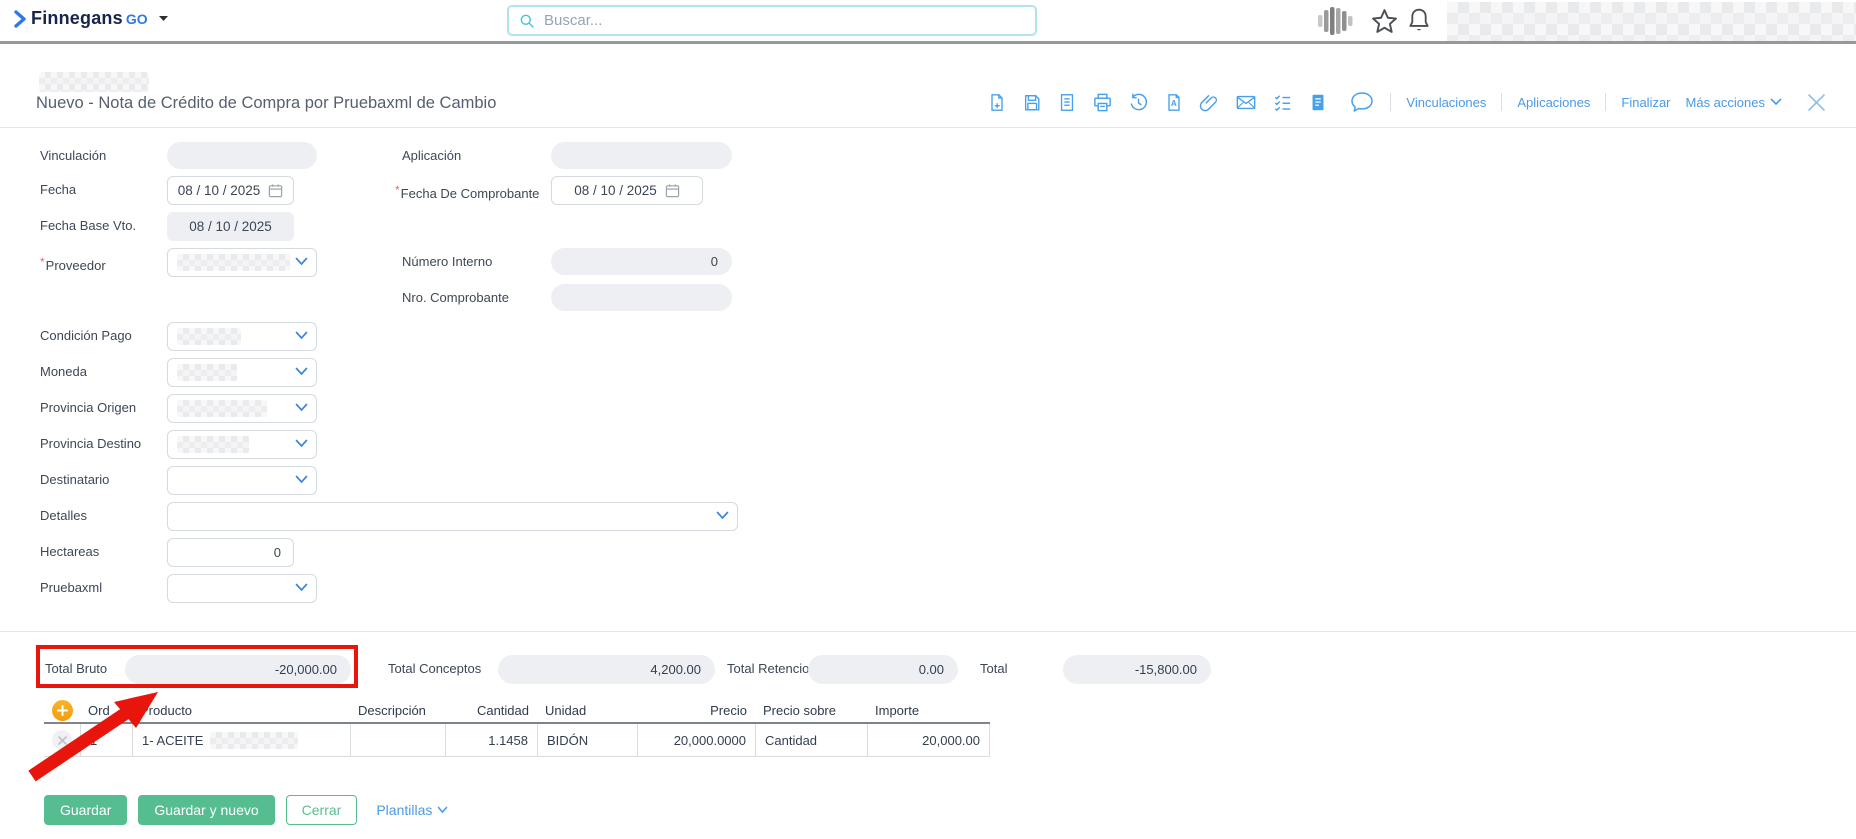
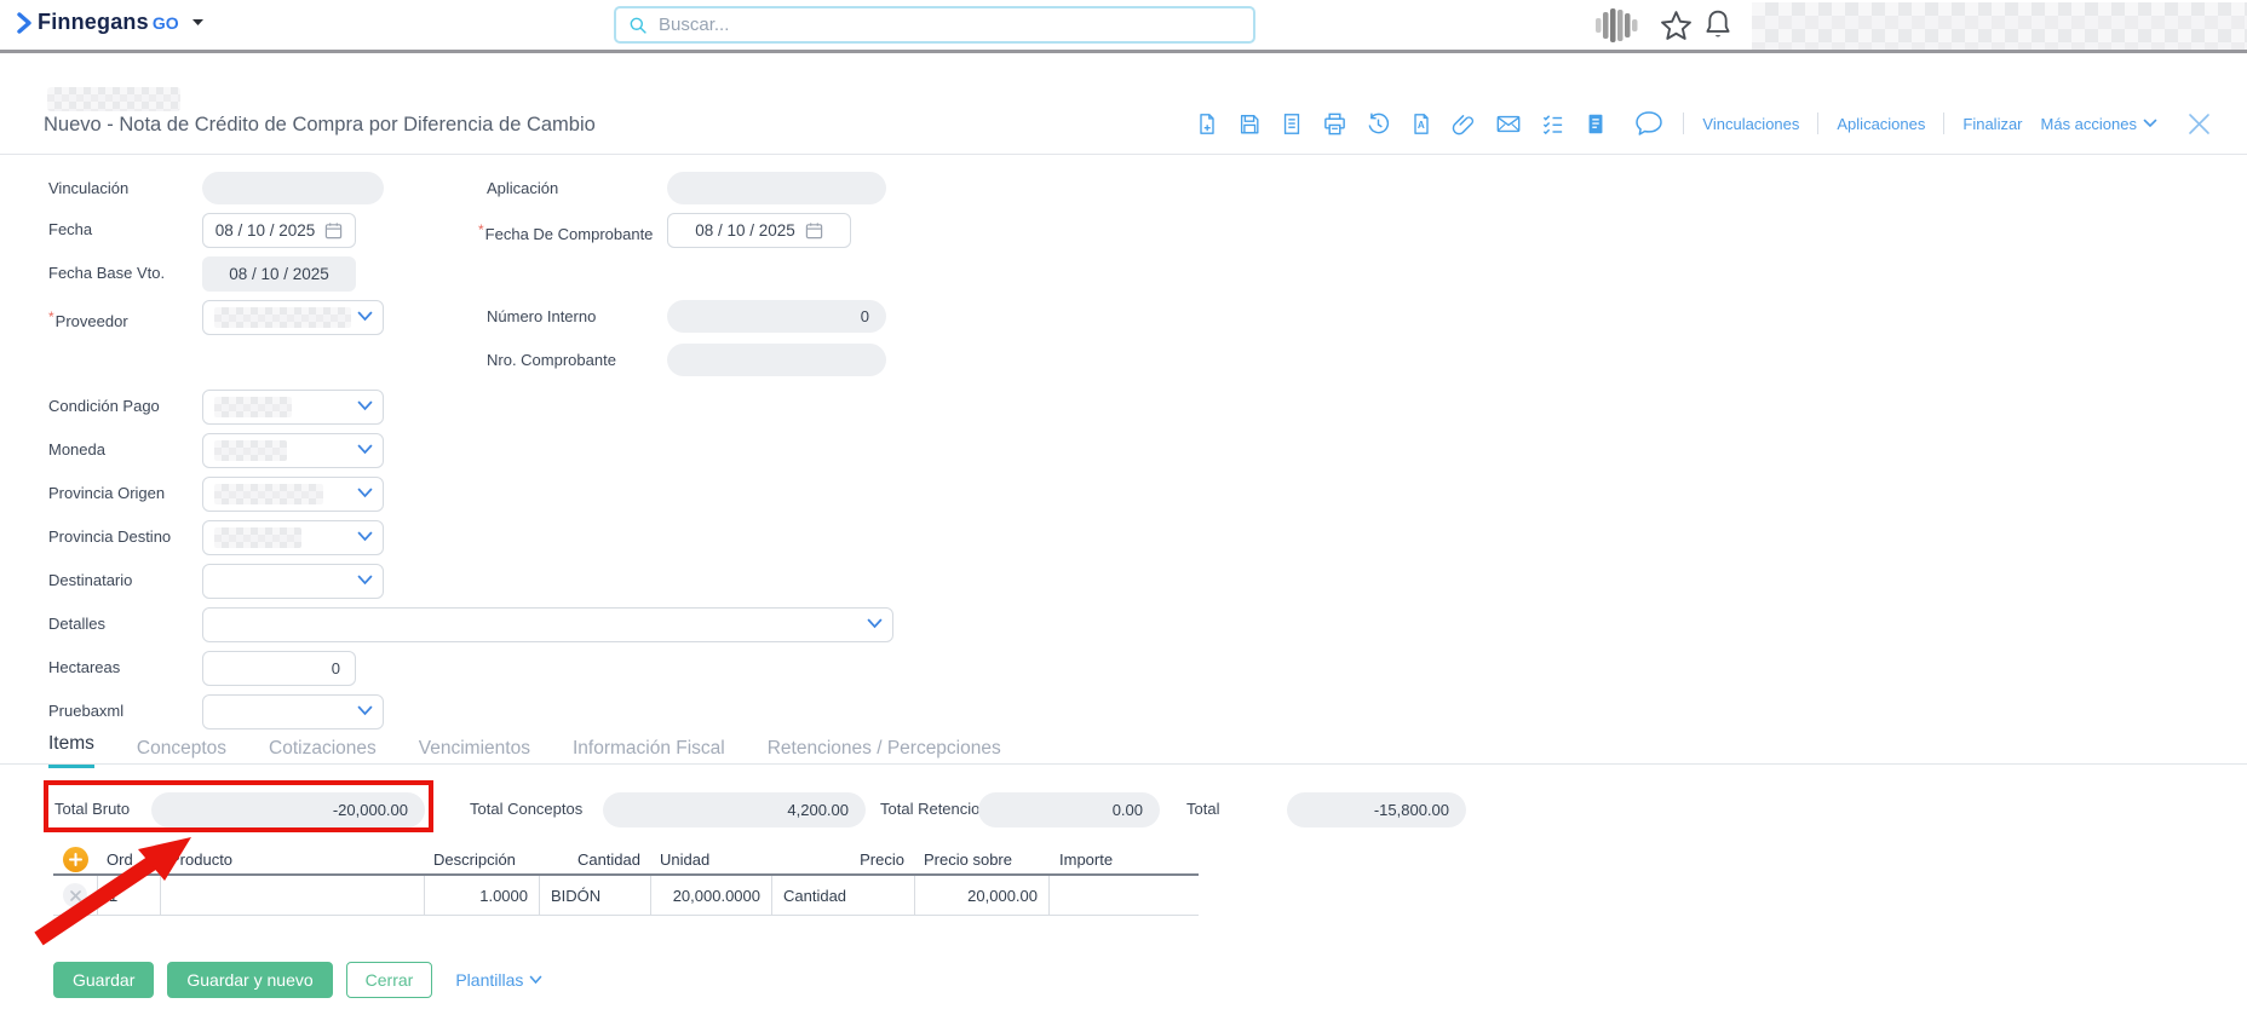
  Finnegans
  GO
  Buscar...
- Nuevo - Nota de Crédito de Compra por Pruebaxml de Cambio
+ Nuevo - Nota de Crédito de Compra por Diferencia de Cambio
  A
  Vinculaciones
  Aplicaciones
  Finalizar
  Más acciones
  Vinculación
  Fecha
  08 / 10 / 2025
  Fecha Base Vto.
  08 / 10 / 2025
  *Proveedor
  Condición Pago
  Moneda
  Provincia Origen
  Provincia Destino
  Destinatario
  Detalles
  Hectareas
  0
  Pruebaxml
  Aplicación
  *Fecha De Comprobante
  08 / 10 / 2025
  Número Interno
  0
  Nro. Comprobante
+ Items
+ Conceptos
+ Cotizaciones
+ Vencimientos
+ Información Fiscal
+ Retenciones / Percepciones
  Total Bruto
  -20,000.00
  Total Conceptos
  4,200.00
  Total Retencio
  0.00
  Total
  -15,800.00
  Ord
  roducto
  Descripción
  Cantidad
  Unidad
  Precio
  Precio sobre
  Importe
- 1- ACEITE
- 1.1458
+ 1.0000
  BIDÓN
  20,000.0000
  Cantidad
  20,000.00
  Guardar
  Guardar y nuevo
  Cerrar
  Plantillas
